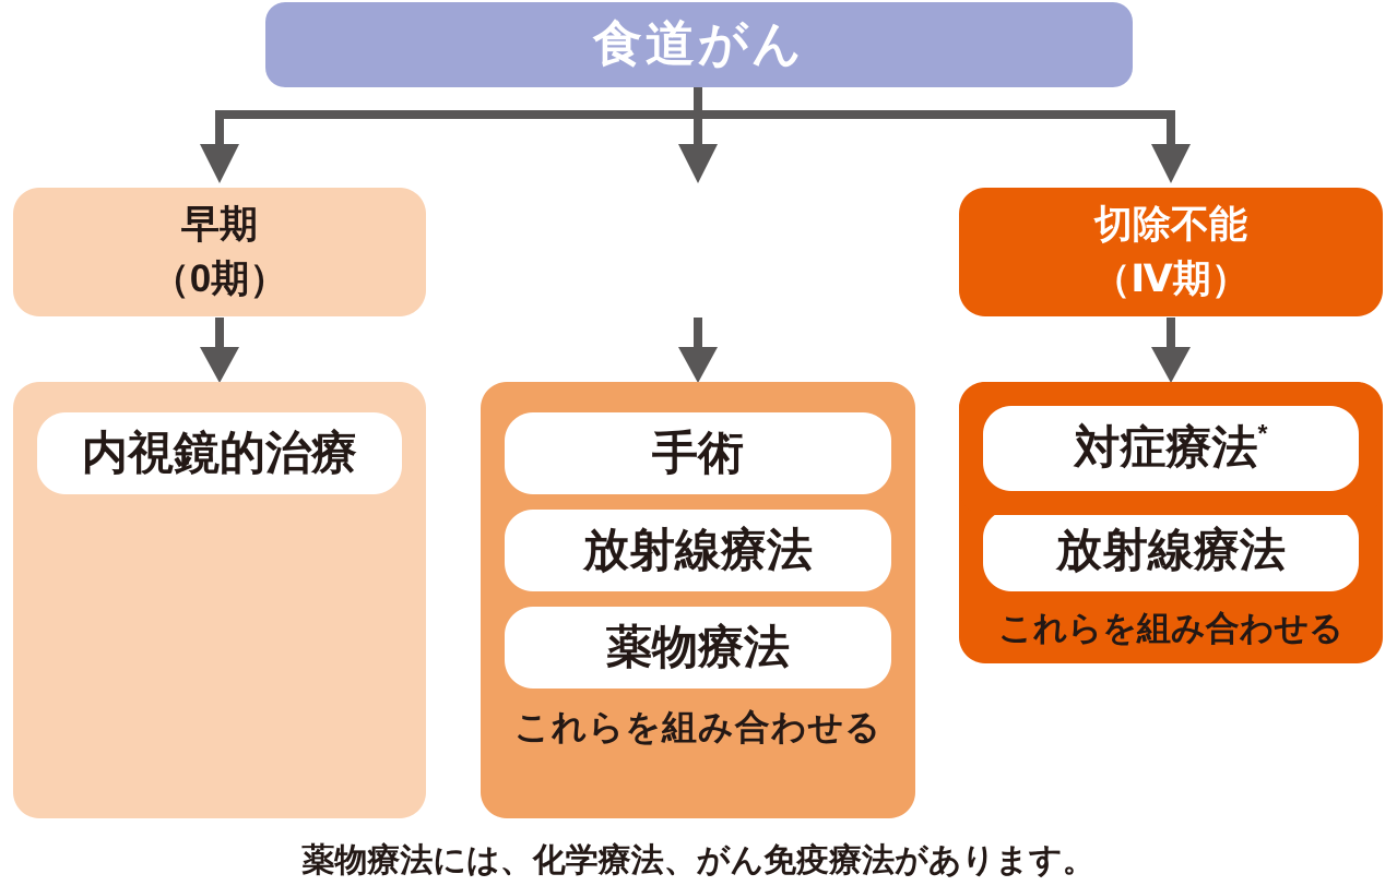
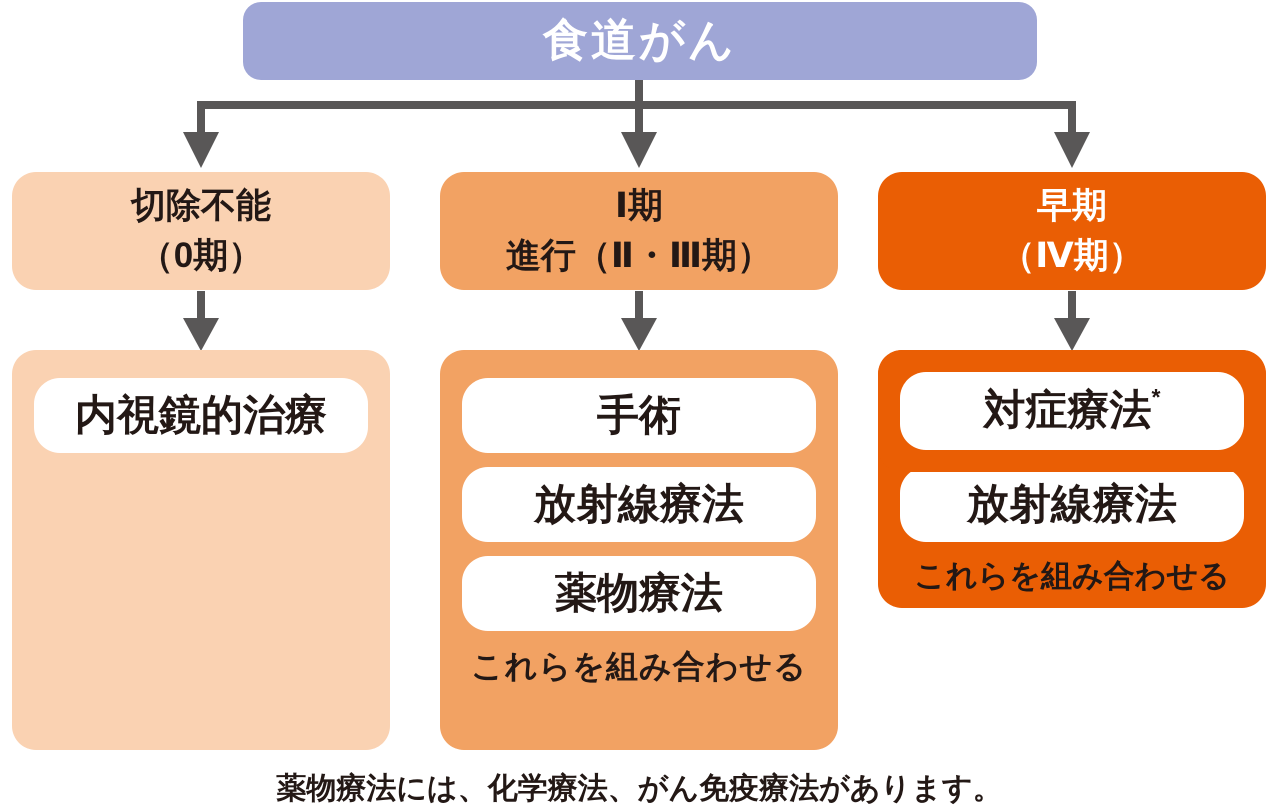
  食道がん
- 早期
+ 切除不能
  （0期）
  内視鏡的治療
+ Ⅰ期
+ 進行（Ⅱ・Ⅲ期）
  手術
  放射線療法
  薬物療法
  これらを組み合わせる
- 切除不能
+ 早期
  （Ⅳ期）
  放射線療法
  これらを組み合わせる
  対症療法
  *
  薬物療法には、化学療法、がん免疫療法があります。
